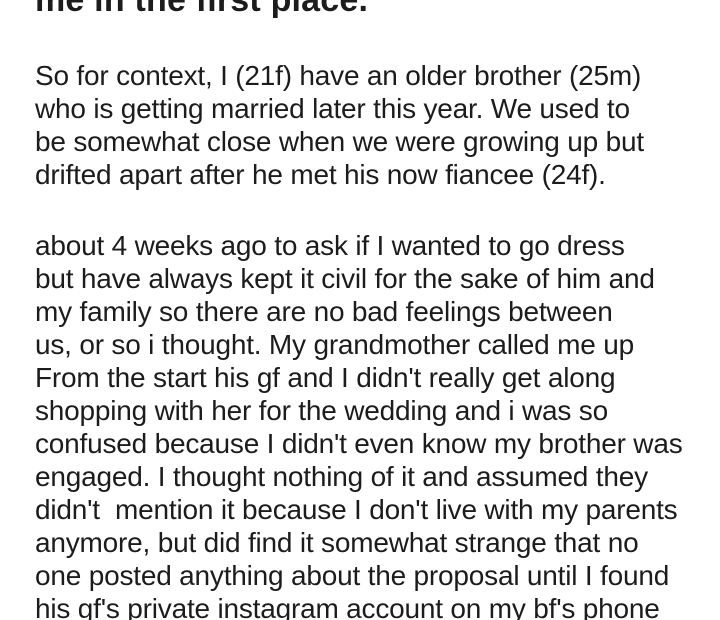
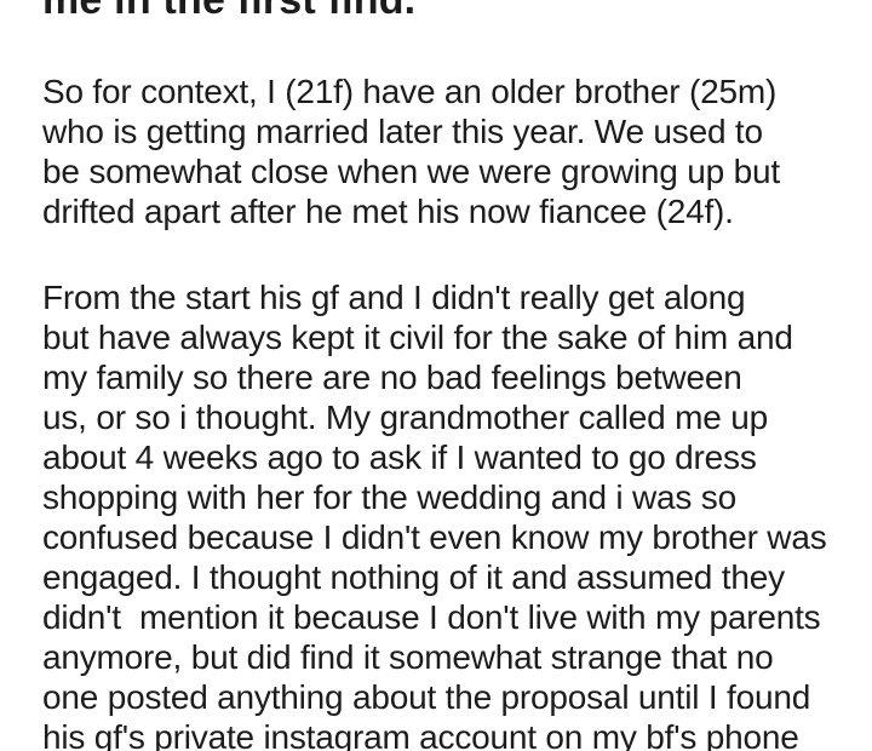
- me in the first place.
+ me in the first find.
  So for context, I (21f) have an older brother (25m)
  who is getting married later this year. We used to
  be somewhat close when we were growing up but
  drifted apart after he met his now fiancee (24f).
- about 4 weeks ago to ask if I wanted to go dress
+ From the start his gf and I didn't really get along
  but have always kept it civil for the sake of him and
  my family so there are no bad feelings between
  us, or so i thought. My grandmother called me up
- From the start his gf and I didn't really get along
+ about 4 weeks ago to ask if I wanted to go dress
  shopping with her for the wedding and i was so
  confused because I didn't even know my brother was
  engaged. I thought nothing of it and assumed they
  didn't mention it because I don't live with my parents
  anymore, but did find it somewhat strange that no
  one posted anything about the proposal until I found
  his gf's private instagram account on my bf's phone
